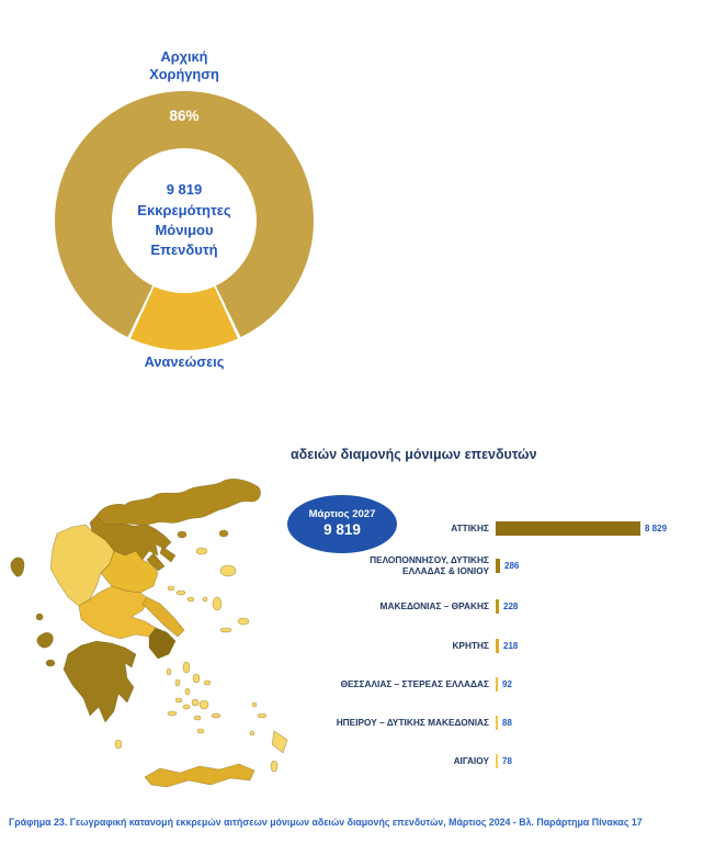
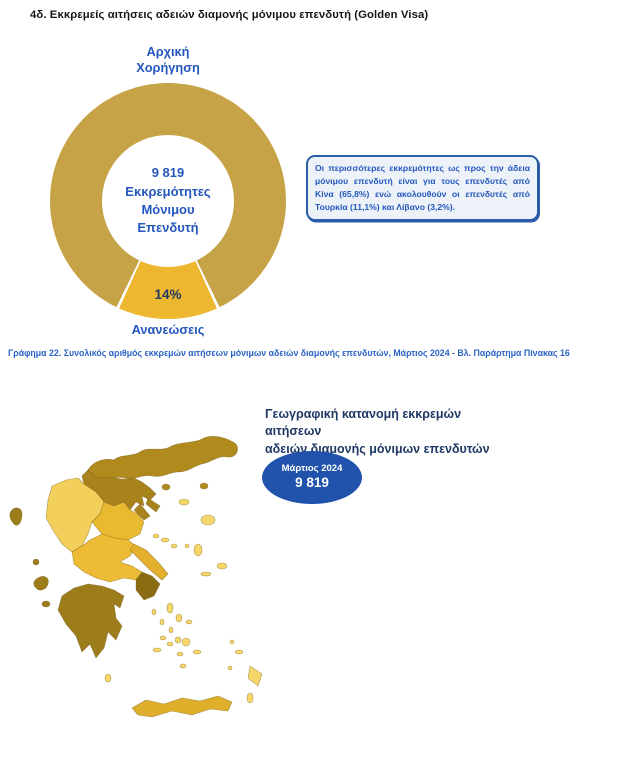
+ 4δ. Εκκρεμείς αιτήσεις αδειών διαμονής μόνιμου επενδυτή (Golden Visa)
  Αρχική
  Χορήγηση
- 86%
  9 819
  Εκκρεμότητες
  Μόνιμου
  Επενδυτή
+ 14%
  Ανανεώσεις
+ Οι περισσότερες εκκρεμότητες ως προς την άδεια μόνιμου επενδυτή είναι για τους επενδυτές από Κίνα (65,8%) ενώ ακολουθούν οι επενδυτές από Τουρκία (11,1%) και Λίβανο (3,2%).
+ Γράφημα 22. Συνολικός αριθμός εκκρεμών αιτήσεων μόνιμων αδειών διαμονής επενδυτών, Μάρτιος 2024 - Βλ. Παράρτημα Πίνακας 16
+ Γεωγραφική κατανομή εκκρεμών αιτήσεων
  αδειών διαμονής μόνιμων επενδυτών
- Μάρτιος 2027
+ Μάρτιος 2024
  9 819
- ΑΤΤΙΚΗΣ
- 8 829
- ΠΕΛΟΠΟΝΝΗΣΟΥ, ΔΥΤΙΚΗΣ ΕΛΛΑΔΑΣ & ΙΟΝΙΟΥ
- 286
- ΜΑΚΕΔΟΝΙΑΣ – ΘΡΑΚΗΣ
- 228
- ΚΡΗΤΗΣ
- 218
- ΘΕΣΣΑΛΙΑΣ – ΣΤΕΡΕΑΣ ΕΛΛΑΔΑΣ
- 92
- ΗΠΕΙΡΟΥ – ΔΥΤΙΚΗΣ ΜΑΚΕΔΟΝΙΑΣ
- 88
- ΑΙΓΑΙΟΥ
- 78
- Γράφημα 23. Γεωγραφική κατανομή εκκρεμών αιτήσεων μόνιμων αδειών διαμονής επενδυτών, Μάρτιος 2024 - Βλ. Παράρτημα Πίνακας 17
